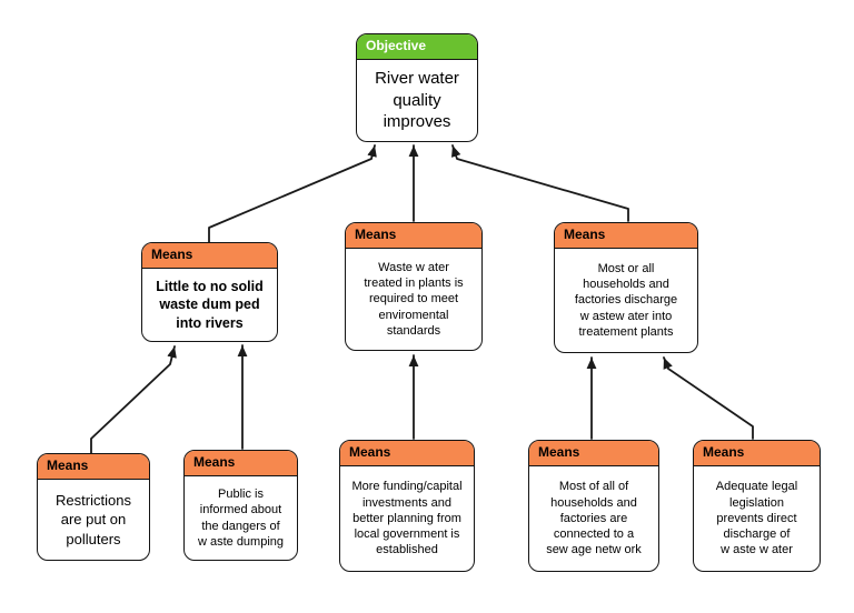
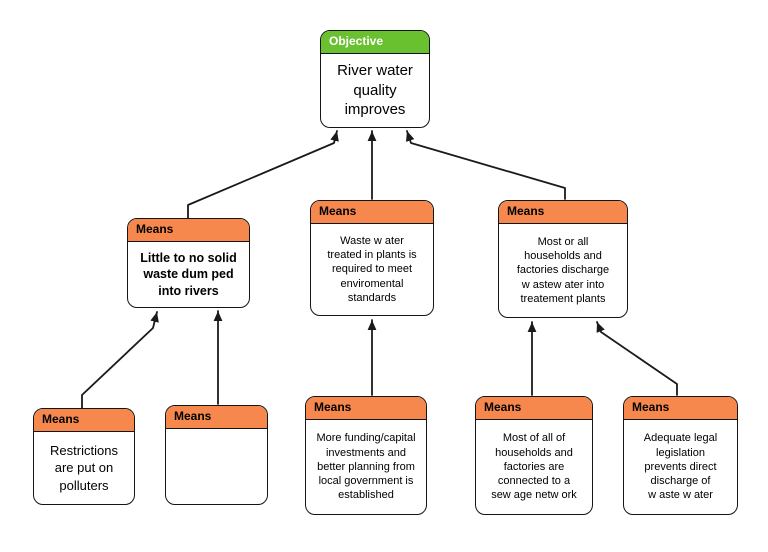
  Objective
  River water
  quality
  improves
  Means
  Little to no solid
  waste dum ped
  into rivers
  Means
  Waste w ater
  treated in plants is
  required to meet
  enviromental
  standards
  Means
  Most or all
  households and
  factories discharge
  w astew ater into
  treatement plants
  Means
  Restrictions
  are put on
  polluters
  Means
- Public is
- informed about
- the dangers of
- w aste dumping
  Means
  More funding/capital
  investments and
  better planning from
  local government is
  established
  Means
  Most of all of
  households and
  factories are
  connected to a
  sew age netw ork
  Means
  Adequate legal
  legislation
  prevents direct
  discharge of
  w aste w ater
